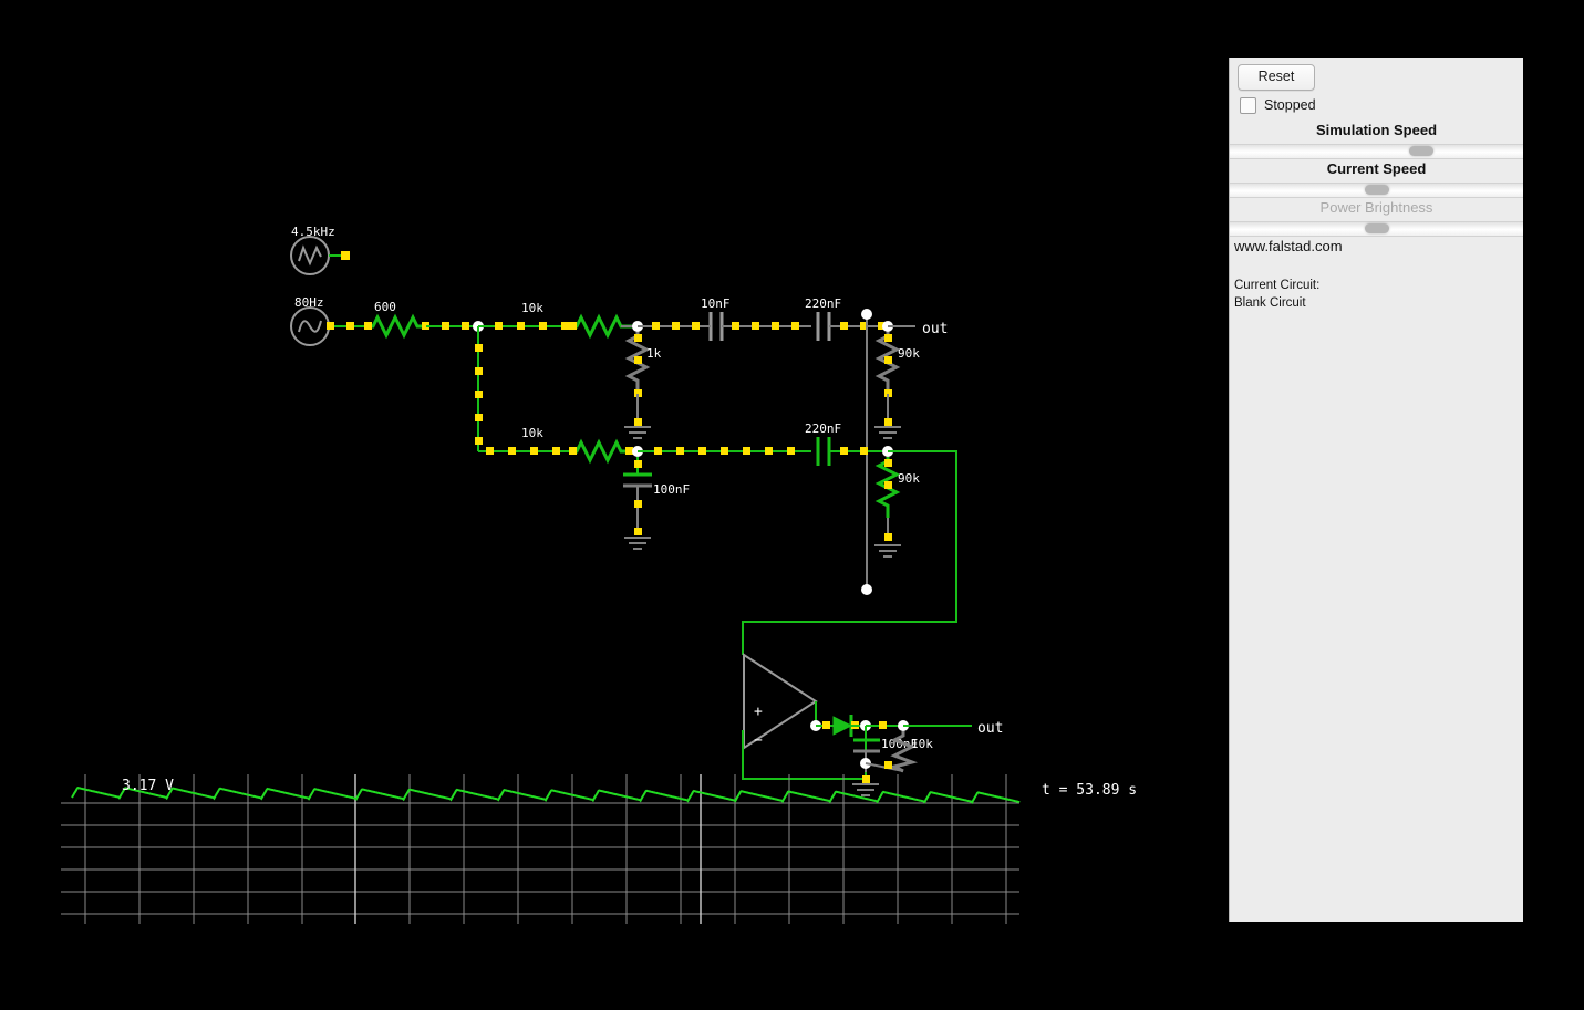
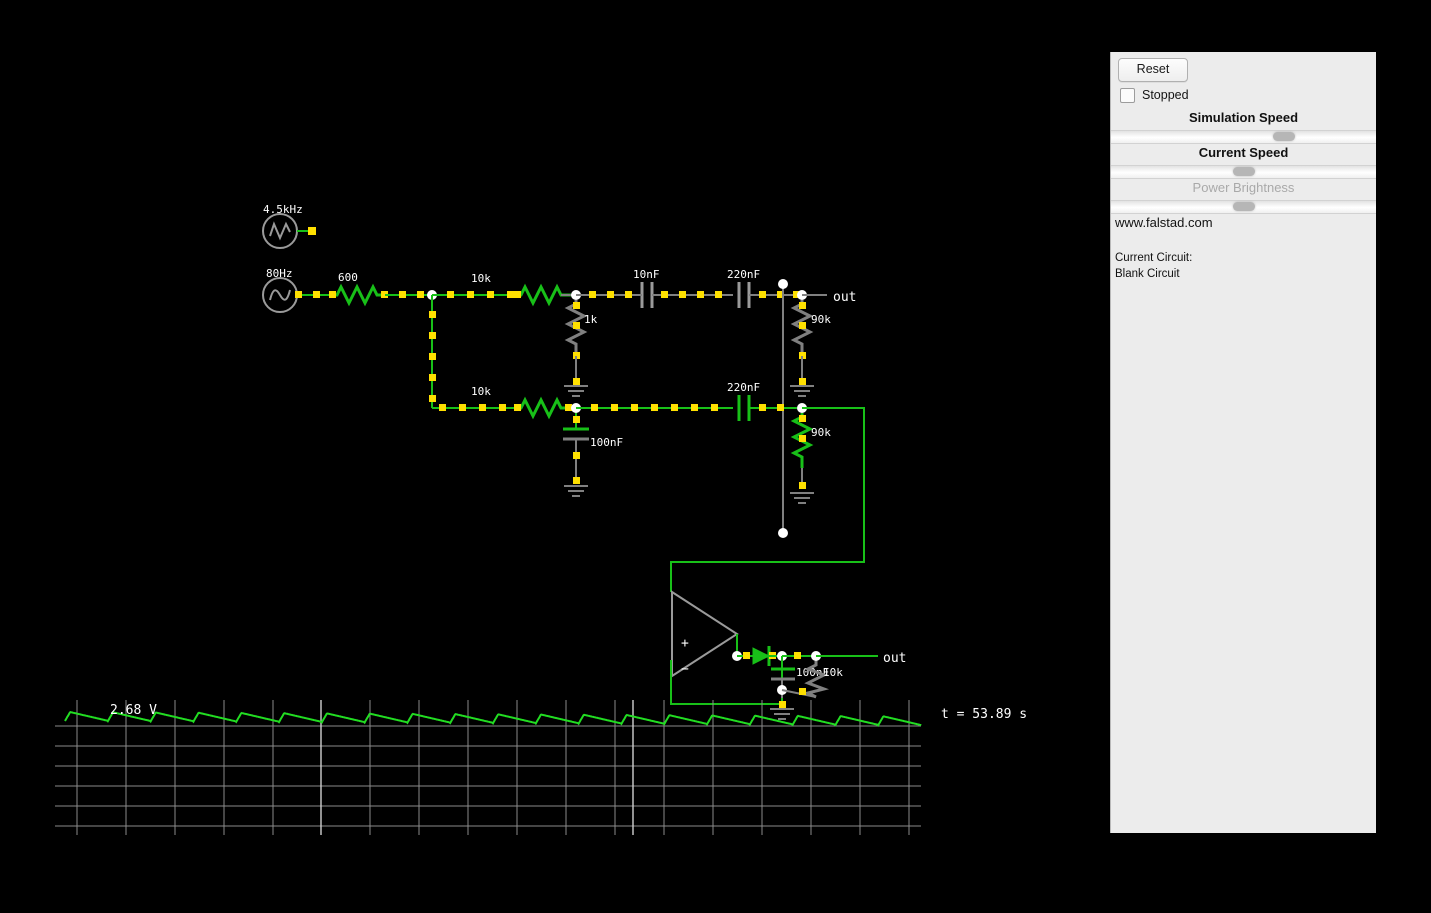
  4.5kHz
  80Hz
  600
  10k
  1k
  10nF
  220nF
  out
  90k
  10k
  100nF
  220nF
  90k
  +
  −
  100F
  10k
  out
- 3.17 V
+ 2.68 V
  t = 53.89 s
  Reset
  Stopped
  Simulation Speed
  Current Speed
  Power Brightness
  www.falstad.com
  Current Circuit:
  Blank Circuit
